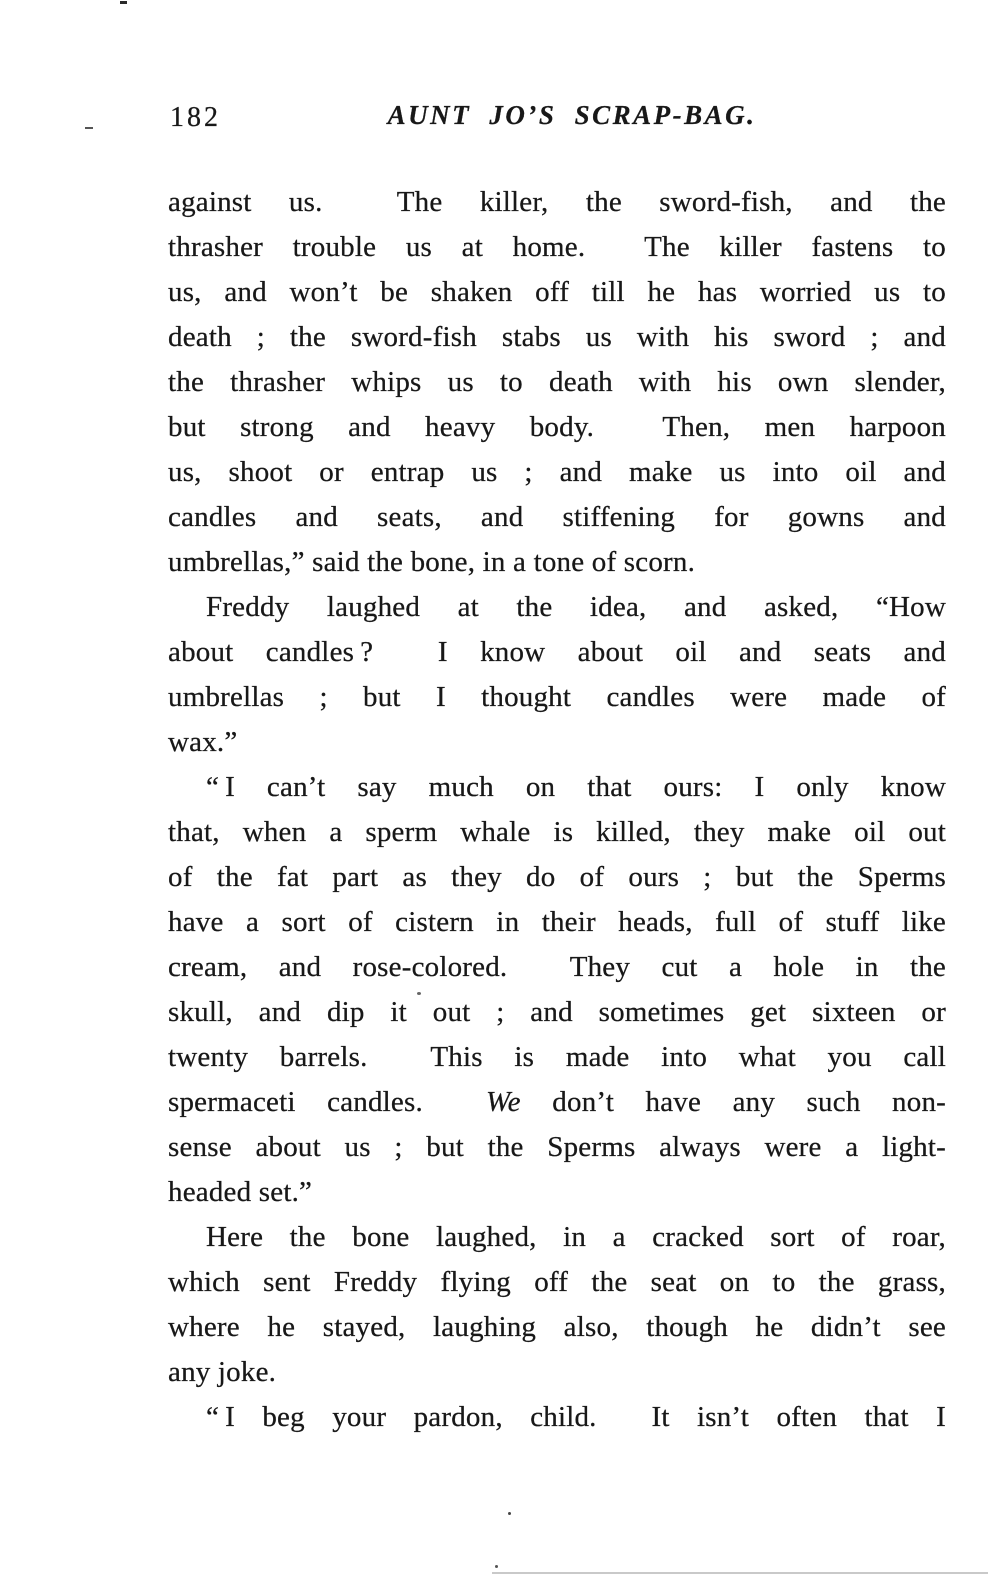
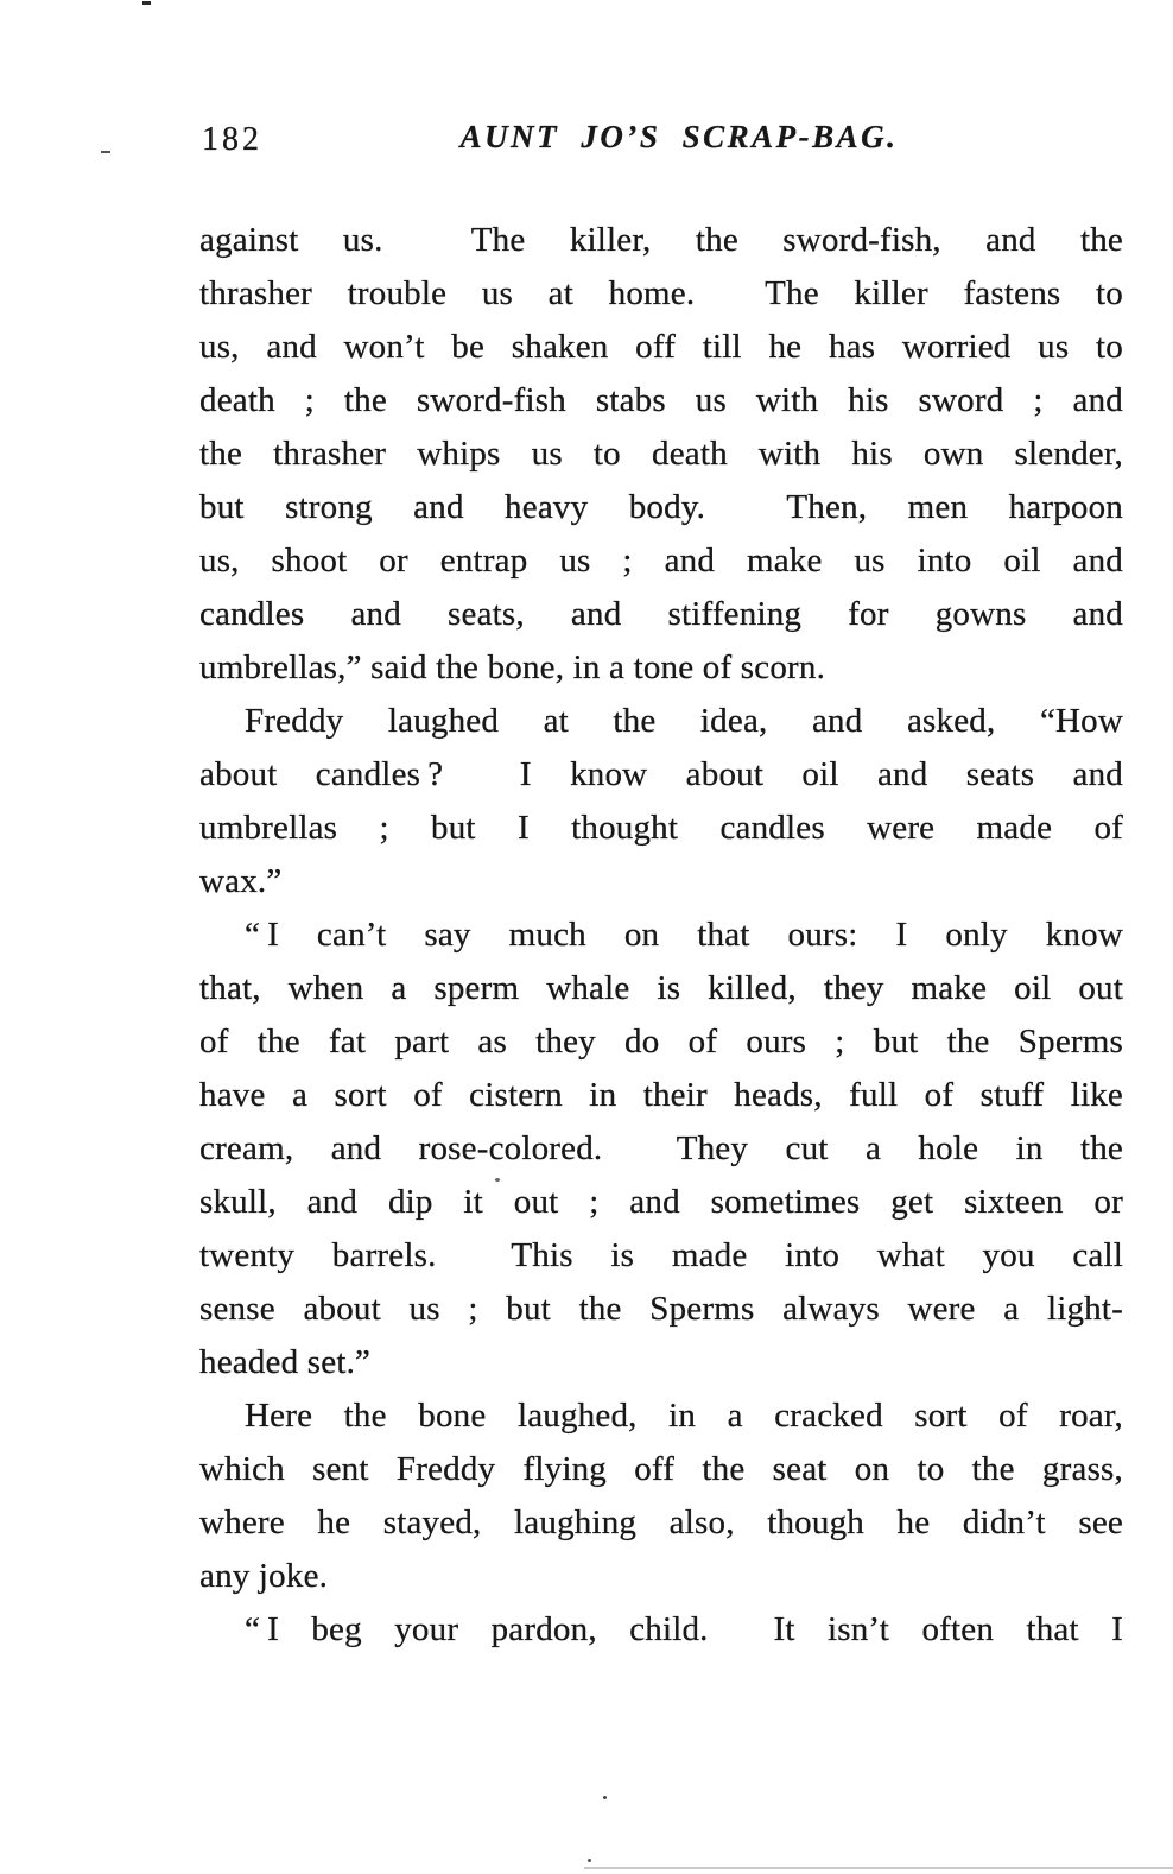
  182
  AUNT JO’S SCRAP-BAG.
  against us. The killer, the sword-fish, and the
  thrasher trouble us at home. The killer fastens to
  us, and won’t be shaken off till he has worried us to
  death ; the sword-fish stabs us with his sword ; and
  the thrasher whips us to death with his own slender,
  but strong and heavy body. Then, men harpoon
  us, shoot or entrap us ; and make us into oil and
  candles and seats, and stiffening for gowns and
  umbrellas,” said the bone, in a tone of scorn.
  Freddy laughed at the idea, and asked, “How
  about candles ? I know about oil and seats and
  umbrellas ; but I thought candles were made of
  wax.”
  “ I can’t say much on that ours: I only know
  that, when a sperm whale is killed, they make oil out
  of the fat part as they do of ours ; but the Sperms
  have a sort of cistern in their heads, full of stuff like
  cream, and rose-colored. They cut a hole in the
  skull, and dip it out ; and sometimes get sixteen or
  twenty barrels. This is made into what you call
- spermaceti candles. We don’t have any such non-
  sense about us ; but the Sperms always were a light-
  headed set.”
  Here the bone laughed, in a cracked sort of roar,
  which sent Freddy flying off the seat on to the grass,
  where he stayed, laughing also, though he didn’t see
  any joke.
  “ I beg your pardon, child. It isn’t often that I
